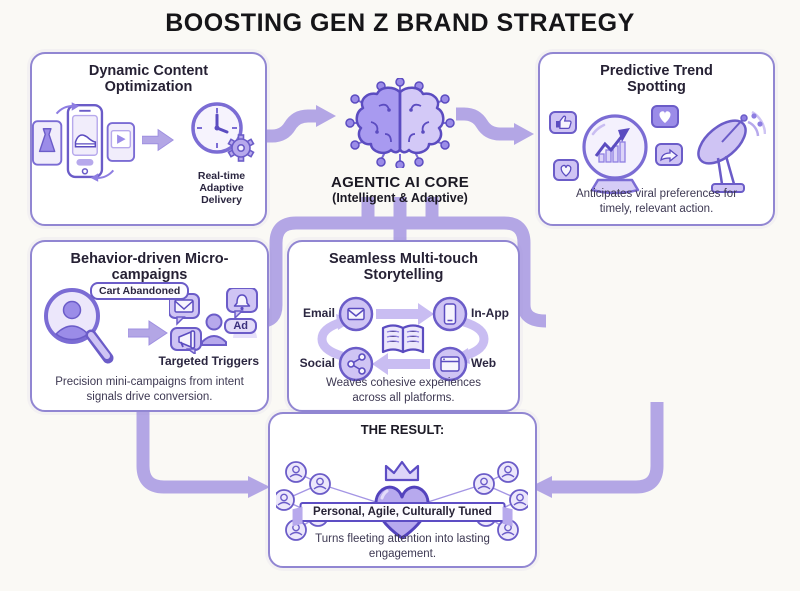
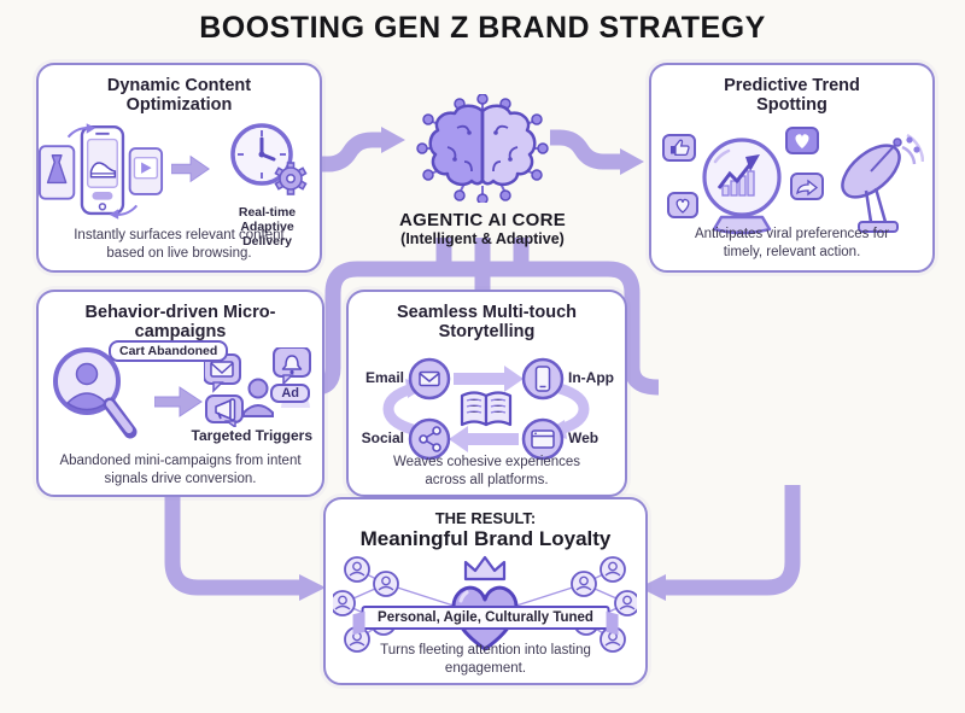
  BOOSTING GEN Z BRAND STRATEGY
  AGENTIC AI CORE
  (Intelligent & Adaptive)
  Dynamic Content Optimization
  Real-time Adaptive Delivery
+ Instantly surfaces relevant content based on live browsing.
  Predictive Trend Spotting
  Anticipates viral preferences for timely, relevant action.
  Behavior-driven Micro-campaigns
  Cart Abandoned
  Ad
  Targeted Triggers
- Precision mini-campaigns from intent signals drive conversion.
+ Abandoned mini-campaigns from intent signals drive conversion.
  Seamless Multi-touch Storytelling
  Email
  In-App
  Social
  Web
  Weaves cohesive experiences across all platforms.
  THE RESULT:
+ Meaningful Brand Loyalty
  Personal, Agile, Culturally Tuned
  Turns fleeting attention into lasting engagement.
